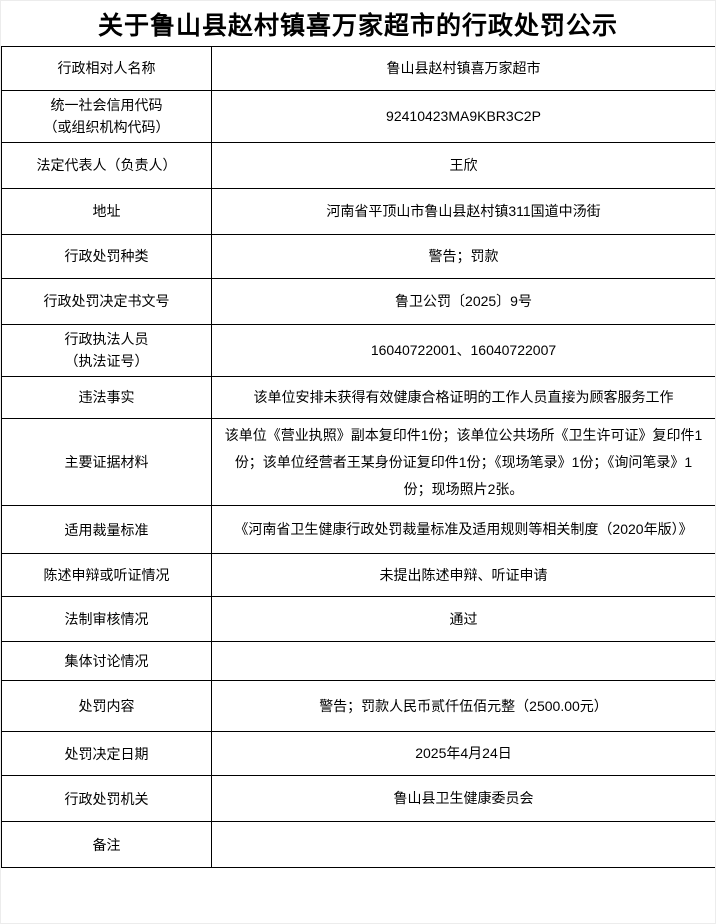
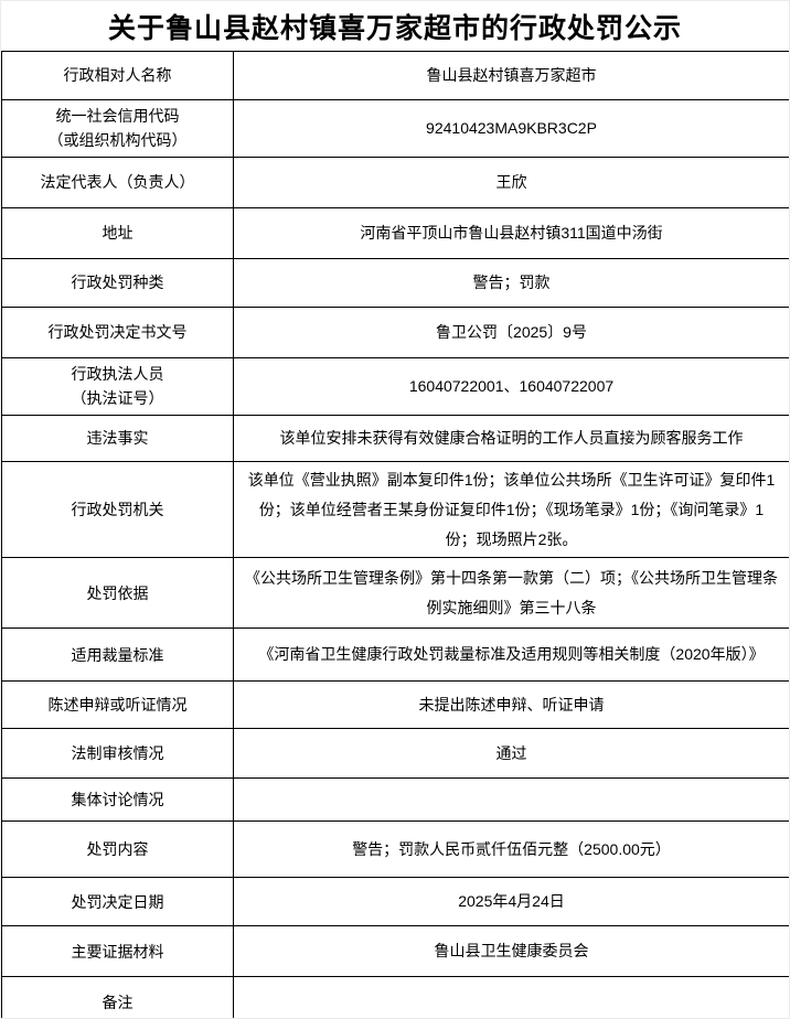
  关于鲁山县赵村镇喜万家超市的行政处罚公示
  行政相对人名称	鲁山县赵村镇喜万家超市
  统一社会信用代码 （或组织机构代码）	92410423MA9KBR3C2P
  法定代表人（负责人）	王欣
  地址	河南省平顶山市鲁山县赵村镇311国道中汤街
  行政处罚种类	警告；罚款
  行政处罚决定书文号	鲁卫公罚〔2025〕9号
  行政执法人员 （执法证号）	16040722001、16040722007
  违法事实	该单位安排未获得有效健康合格证明的工作人员直接为顾客服务工作
- 主要证据材料	该单位《营业执照》副本复印件1份；该单位公共场所《卫生许可证》复印件1份；该单位经营者王某身份证复印件1份；《现场笔录》1份；《询问笔录》1份；现场照片2张。
+ 行政处罚机关	该单位《营业执照》副本复印件1份；该单位公共场所《卫生许可证》复印件1份；该单位经营者王某身份证复印件1份；《现场笔录》1份；《询问笔录》1份；现场照片2张。
+ 处罚依据	《公共场所卫生管理条例》第十四条第一款第（二）项；《公共场所卫生管理条例实施细则》第三十八条
  适用裁量标准	《河南省卫生健康行政处罚裁量标准及适用规则等相关制度（2020年版）》
  陈述申辩或听证情况	未提出陈述申辩、听证申请
  法制审核情况	通过
  集体讨论情况
  处罚内容	警告；罚款人民币贰仟伍佰元整（2500.00元）
  处罚决定日期	2025年4月24日
- 行政处罚机关	鲁山县卫生健康委员会
+ 主要证据材料	鲁山县卫生健康委员会
  备注
